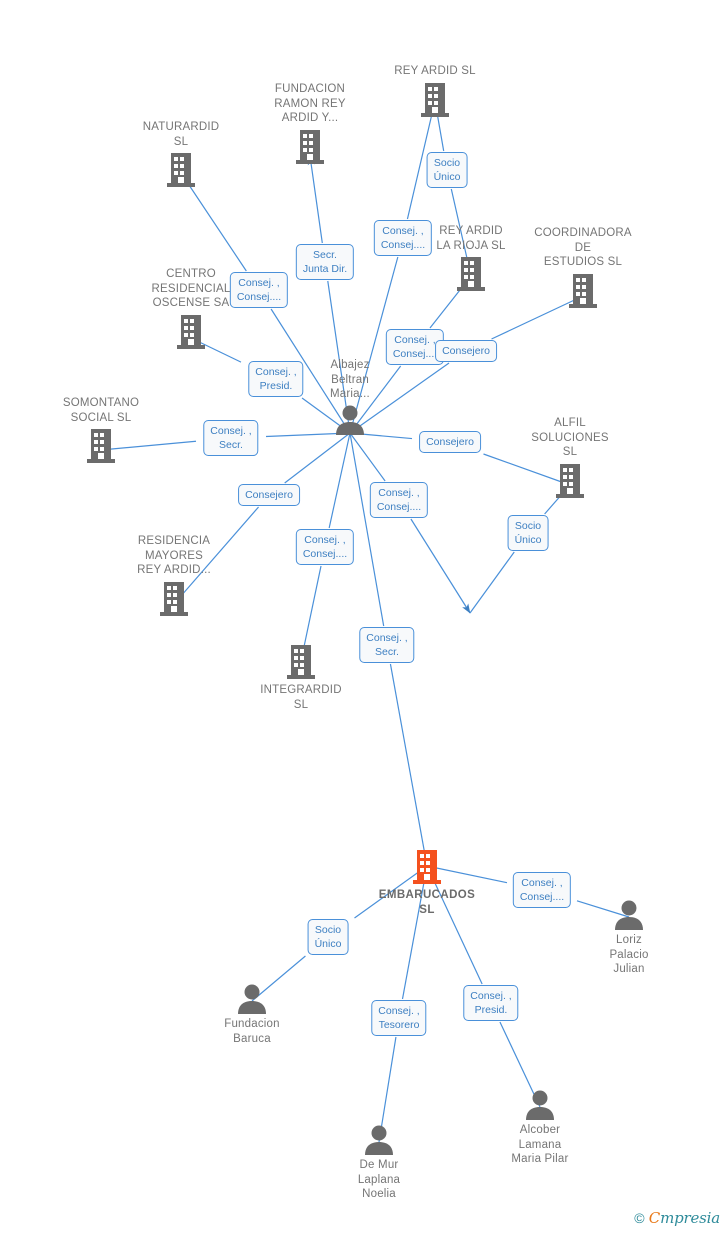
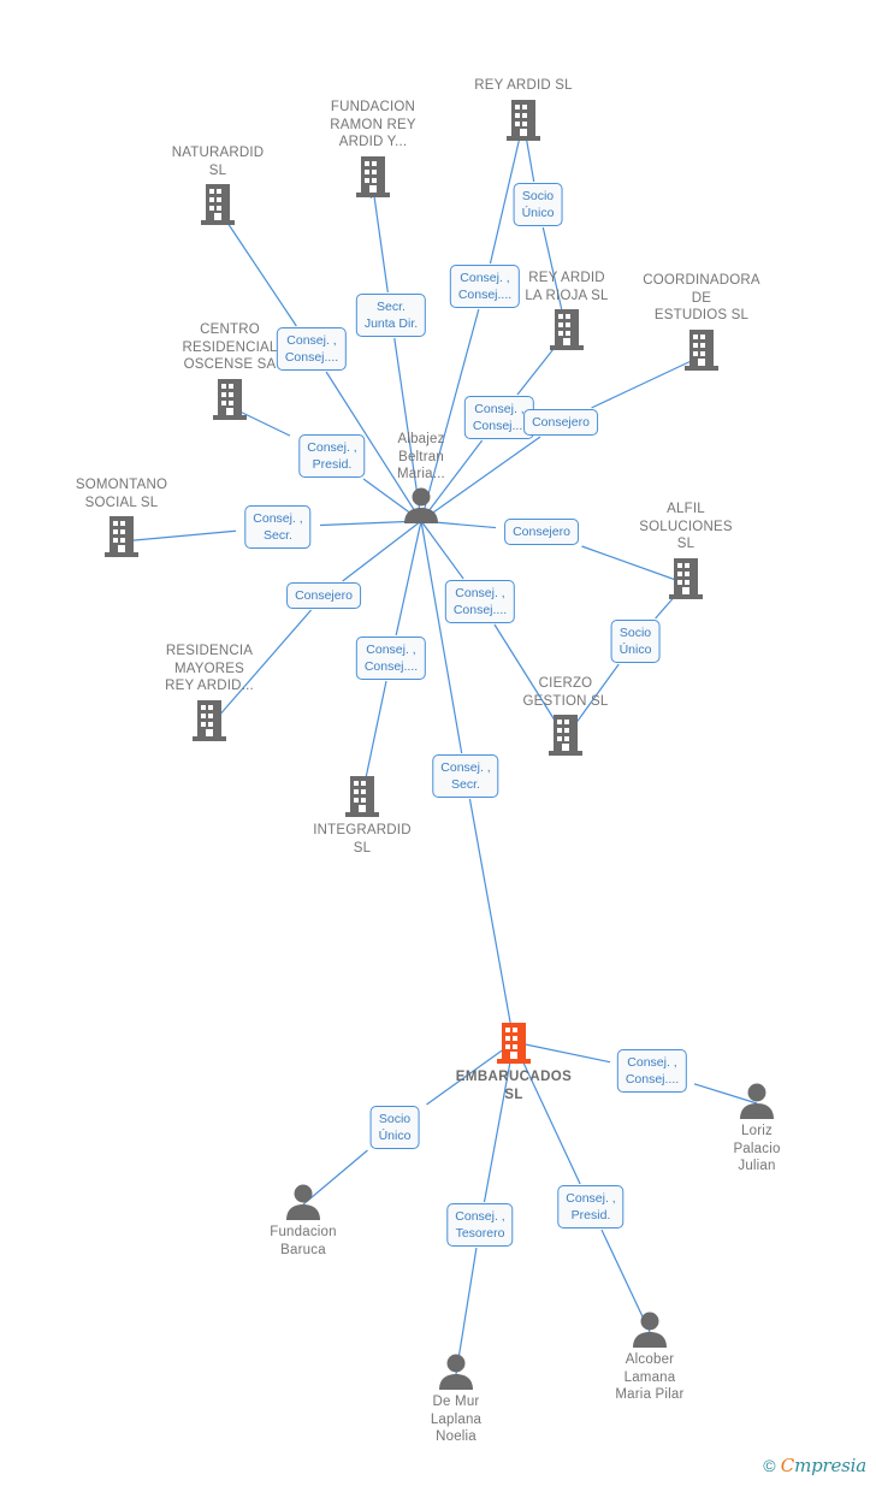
  NATURARDID
  SL
  FUNDACION
  RAMON REY
  ARDID Y...
  REY ARDID SL
  CENTRO
  RESIDENCIAL
  OSCENSE SA
  REY ARDID
  LA RIOJA SL
  COORDINADORA
  DE
  ESTUDIOS SL
  SOMONTANO
  SOCIAL SL
  ALFIL
  SOLUCIONES
  SL
  RESIDENCIA
  MAYORES
  REY ARDID...
+ CIERZO
+ GESTION SL
  INTEGRARDID
  SL
  Albajez
  Beltran
  Maria...
  EMBARUCADOS
  SL
  Loriz
  Palacio
  Julian
  Fundacion
  Baruca
  De Mur
  Laplana
  Noelia
  Alcober
  Lamana
  Maria Pilar
  Socio
  Único
  Consej. ,
  Consej....
  Secr.
  Junta Dir.
  Consej. ,
  Consej....
  Consej. ,
  Consej...
  Consejero
  Consej. ,
  Presid.
  Consej. ,
  Secr.
  Consejero
  Consejero
  Consej. ,
  Consej....
  Socio
  Único
  Consej. ,
  Consej....
  Consej. ,
  Secr.
  Consej. ,
  Consej....
  Socio
  Único
  Consej. ,
  Presid.
  Consej. ,
  Tesorero
  © Cmpresia
